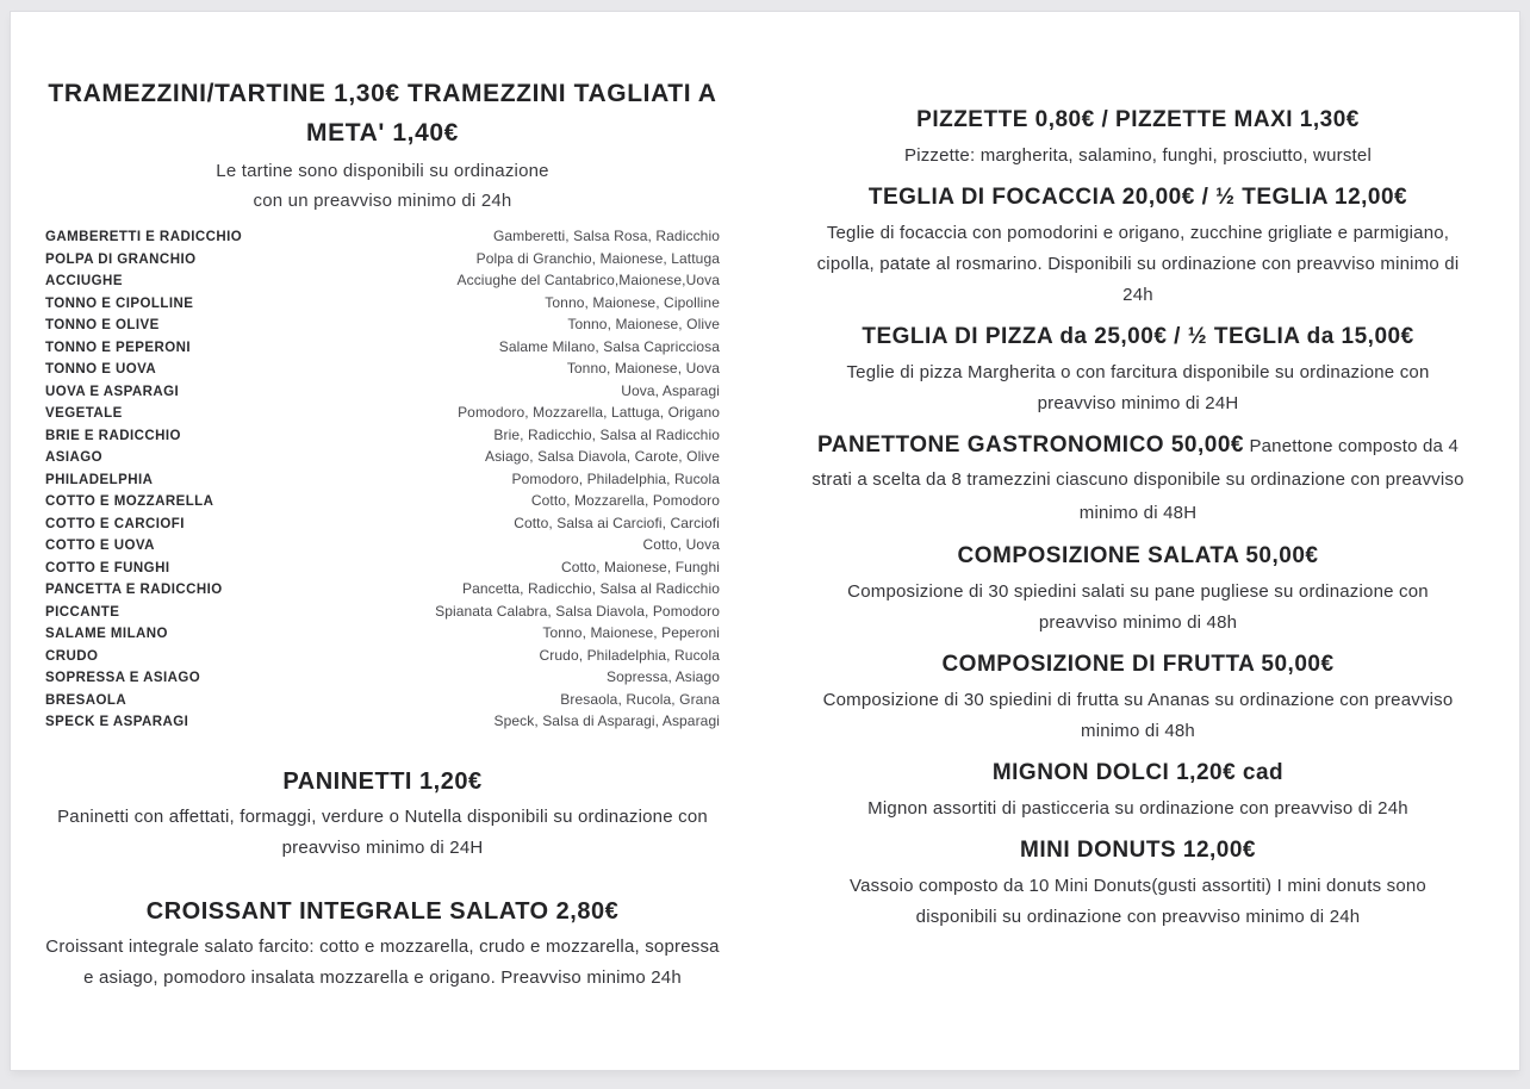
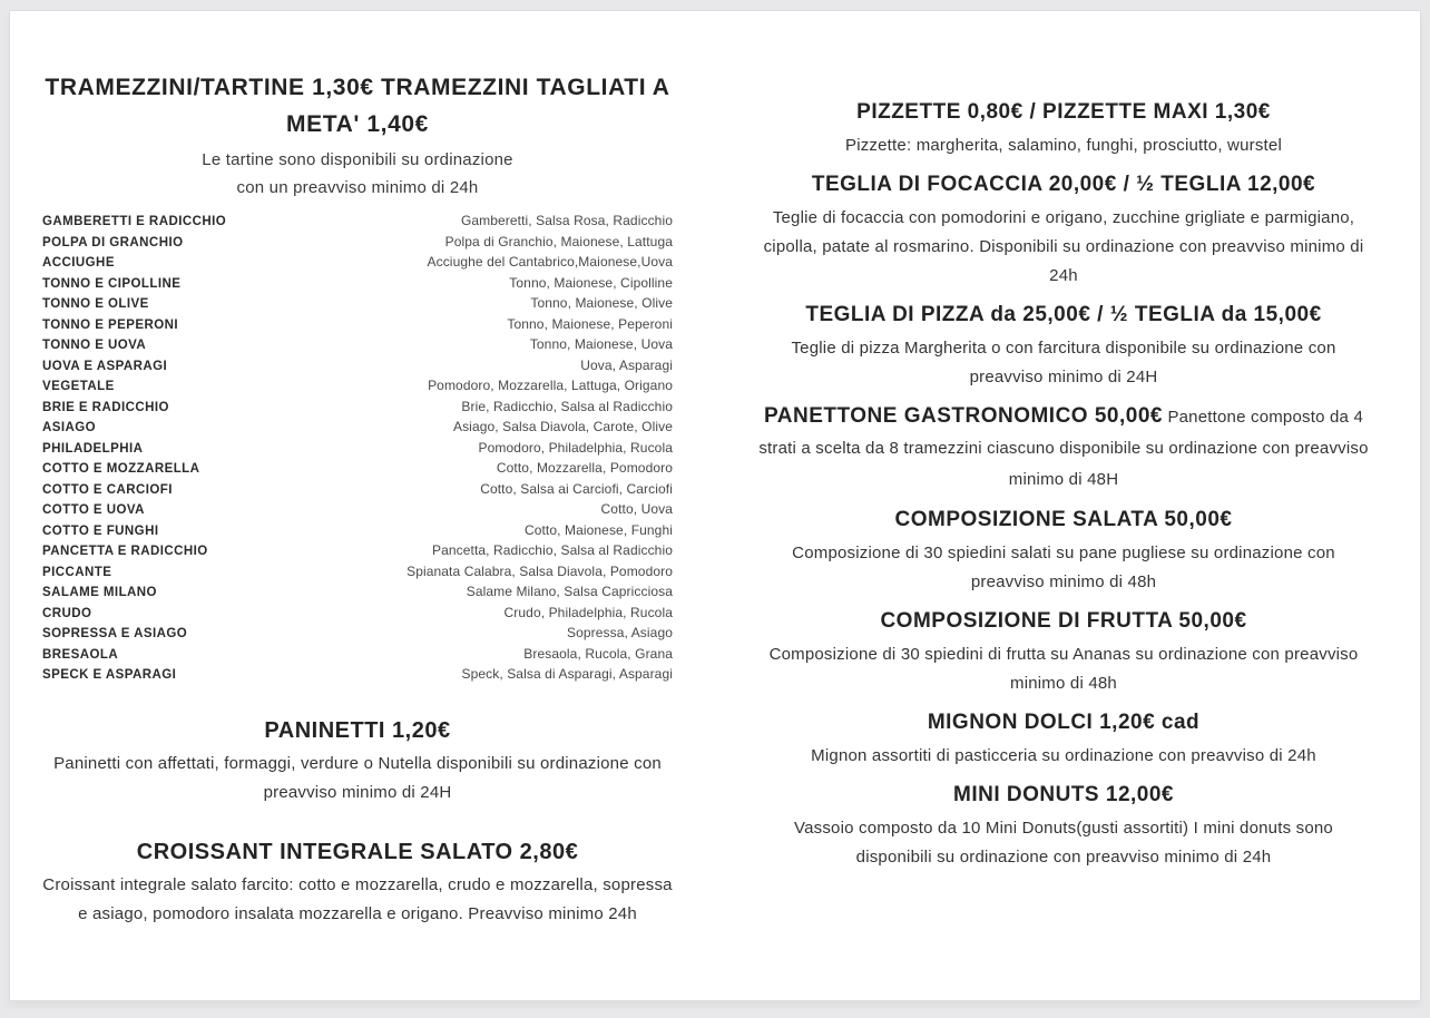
  TRAMEZZINI/TARTINE 1,30€ TRAMEZZINI TAGLIATI A META' 1,40€
  Le tartine sono disponibili su ordinazione
  con un preavviso minimo di 24h
  GAMBERETTI E RADICCHIO
  Gamberetti, Salsa Rosa, Radicchio
  POLPA DI GRANCHIO
  Polpa di Granchio, Maionese, Lattuga
  ACCIUGHE
  Acciughe del Cantabrico,Maionese,Uova
  TONNO E CIPOLLINE
  Tonno, Maionese, Cipolline
  TONNO E OLIVE
  Tonno, Maionese, Olive
  TONNO E PEPERONI
- Salame Milano, Salsa Capricciosa
+ Tonno, Maionese, Peperoni
  TONNO E UOVA
  Tonno, Maionese, Uova
  UOVA E ASPARAGI
  Uova, Asparagi
  VEGETALE
  Pomodoro, Mozzarella, Lattuga, Origano
  BRIE E RADICCHIO
  Brie, Radicchio, Salsa al Radicchio
  ASIAGO
  Asiago, Salsa Diavola, Carote, Olive
  PHILADELPHIA
  Pomodoro, Philadelphia, Rucola
  COTTO E MOZZARELLA
  Cotto, Mozzarella, Pomodoro
  COTTO E CARCIOFI
  Cotto, Salsa ai Carciofi, Carciofi
  COTTO E UOVA
  Cotto, Uova
  COTTO E FUNGHI
  Cotto, Maionese, Funghi
  PANCETTA E RADICCHIO
  Pancetta, Radicchio, Salsa al Radicchio
  PICCANTE
  Spianata Calabra, Salsa Diavola, Pomodoro
  SALAME MILANO
- Tonno, Maionese, Peperoni
+ Salame Milano, Salsa Capricciosa
  CRUDO
  Crudo, Philadelphia, Rucola
  SOPRESSA E ASIAGO
  Sopressa, Asiago
  BRESAOLA
  Bresaola, Rucola, Grana
  SPECK E ASPARAGI
  Speck, Salsa di Asparagi, Asparagi
  PANINETTI 1,20€
  Paninetti con affettati, formaggi, verdure o Nutella disponibili su ordinazione con preavviso minimo di 24H
  CROISSANT INTEGRALE SALATO 2,80€
  Croissant integrale salato farcito: cotto e mozzarella, crudo e mozzarella, sopressa e asiago, pomodoro insalata mozzarella e origano. Preavviso minimo 24h
  PIZZETTE 0,80€ / PIZZETTE MAXI 1,30€
  Pizzette: margherita, salamino, funghi, prosciutto, wurstel
  TEGLIA DI FOCACCIA 20,00€ / ½ TEGLIA 12,00€
  Teglie di focaccia con pomodorini e origano, zucchine grigliate e parmigiano, cipolla, patate al rosmarino. Disponibili su ordinazione con preavviso minimo di 24h
  TEGLIA DI PIZZA da 25,00€ / ½ TEGLIA da 15,00€
  Teglie di pizza Margherita o con farcitura disponibile su ordinazione con preavviso minimo di 24H
  PANETTONE GASTRONOMICO 50,00€ Panettone composto da 4 strati a scelta da 8 tramezzini ciascuno disponibile su ordinazione con preavviso minimo di 48H
  COMPOSIZIONE SALATA 50,00€
  Composizione di 30 spiedini salati su pane pugliese su ordinazione con preavviso minimo di 48h
  COMPOSIZIONE DI FRUTTA 50,00€
  Composizione di 30 spiedini di frutta su Ananas su ordinazione con preavviso minimo di 48h
  MIGNON DOLCI 1,20€ cad
  Mignon assortiti di pasticceria su ordinazione con preavviso di 24h
  MINI DONUTS 12,00€
  Vassoio composto da 10 Mini Donuts(gusti assortiti) I mini donuts sono disponibili su ordinazione con preavviso minimo di 24h
